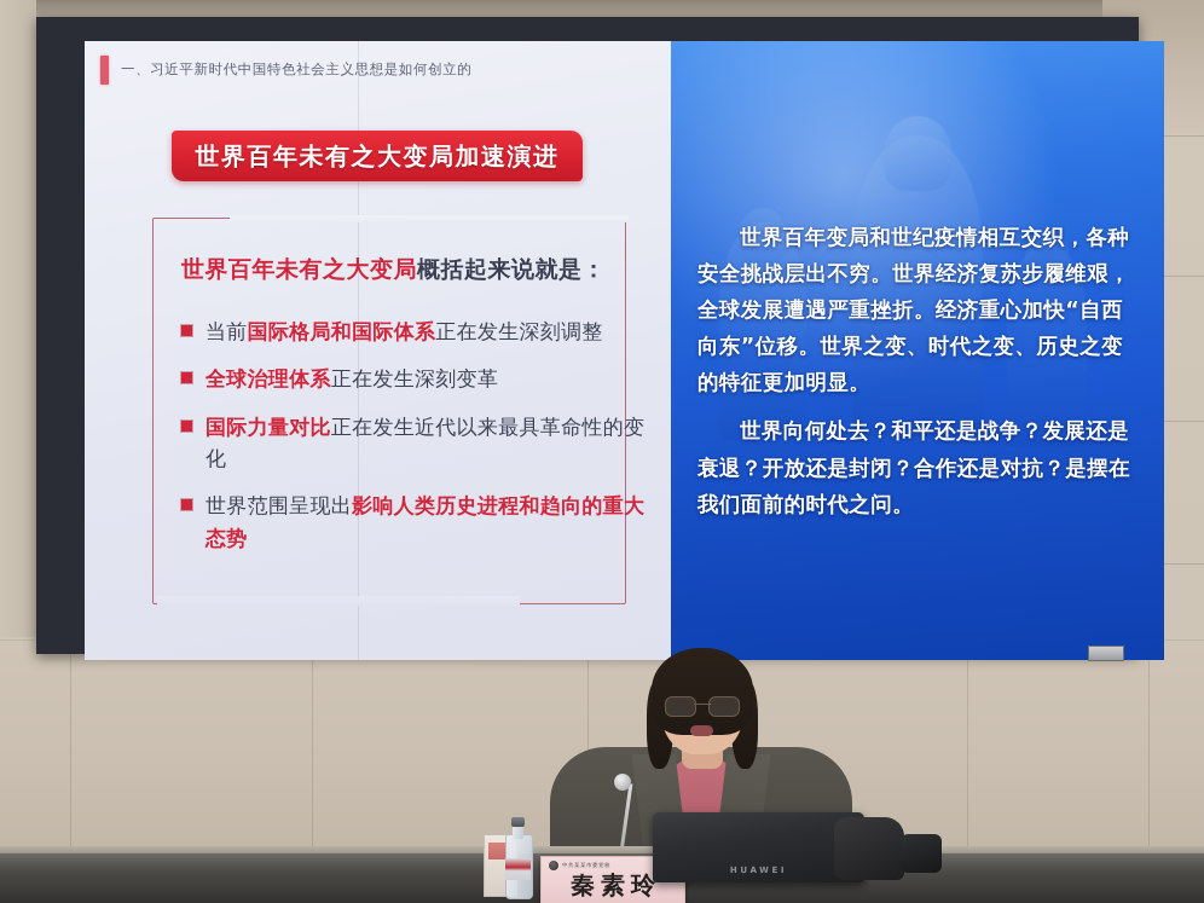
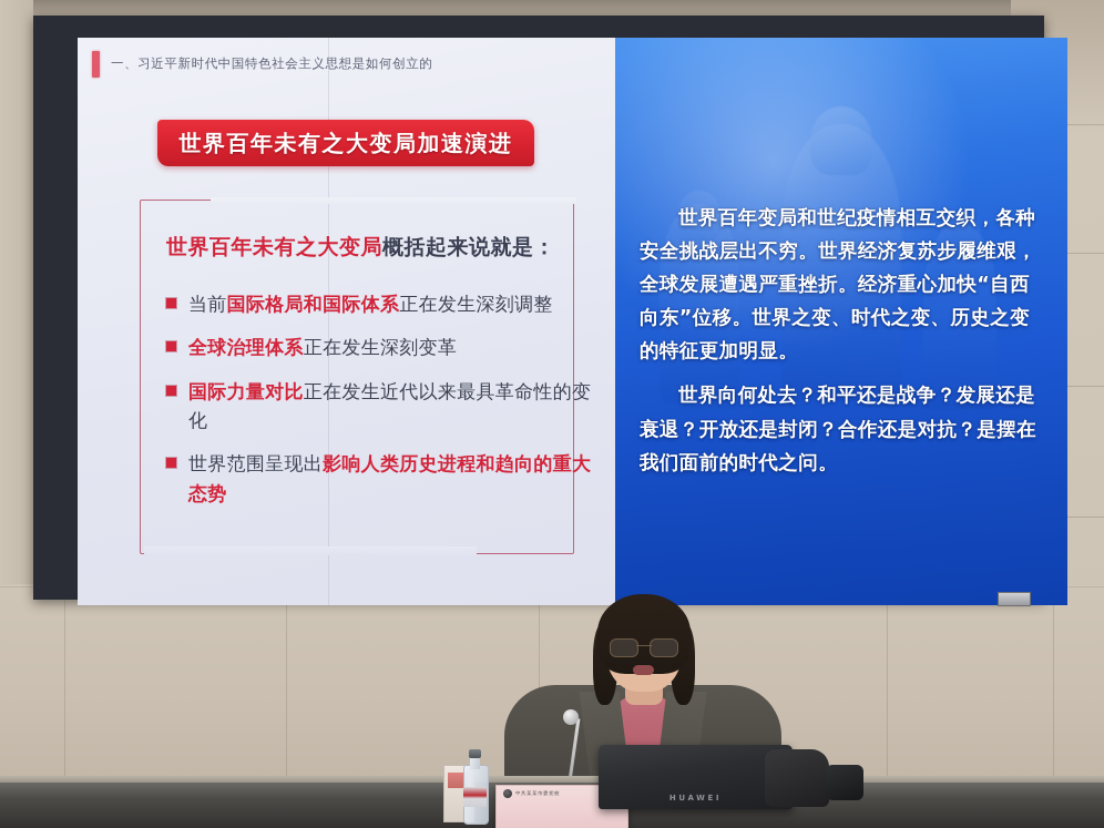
  一、习近平新时代中国特色社会主义思想是如何创立的
  世界百年未有之大变局加速演进
  世界百年未有之大变局概括起来说就是：
  当前国际格局和国际体系正在发生深刻调整
  全球治理体系正在发生深刻变革
  国际力量对比正在发生近代以来最具革命性的变化
  世界范围呈现出影响人类历史进程和趋向的重大态势
  世界百年变局和世纪疫情相互交织，各种安全挑战层出不穷。世界经济复苏步履维艰，全球发展遭遇严重挫折。经济重心加快“自西向东”位移。世界之变、时代之变、历史之变的特征更加明显。
  世界向何处去？和平还是战争？发展还是衰退？开放还是封闭？合作还是对抗？是摆在我们面前的时代之问。
- 秦素玲
  HUAWEI
